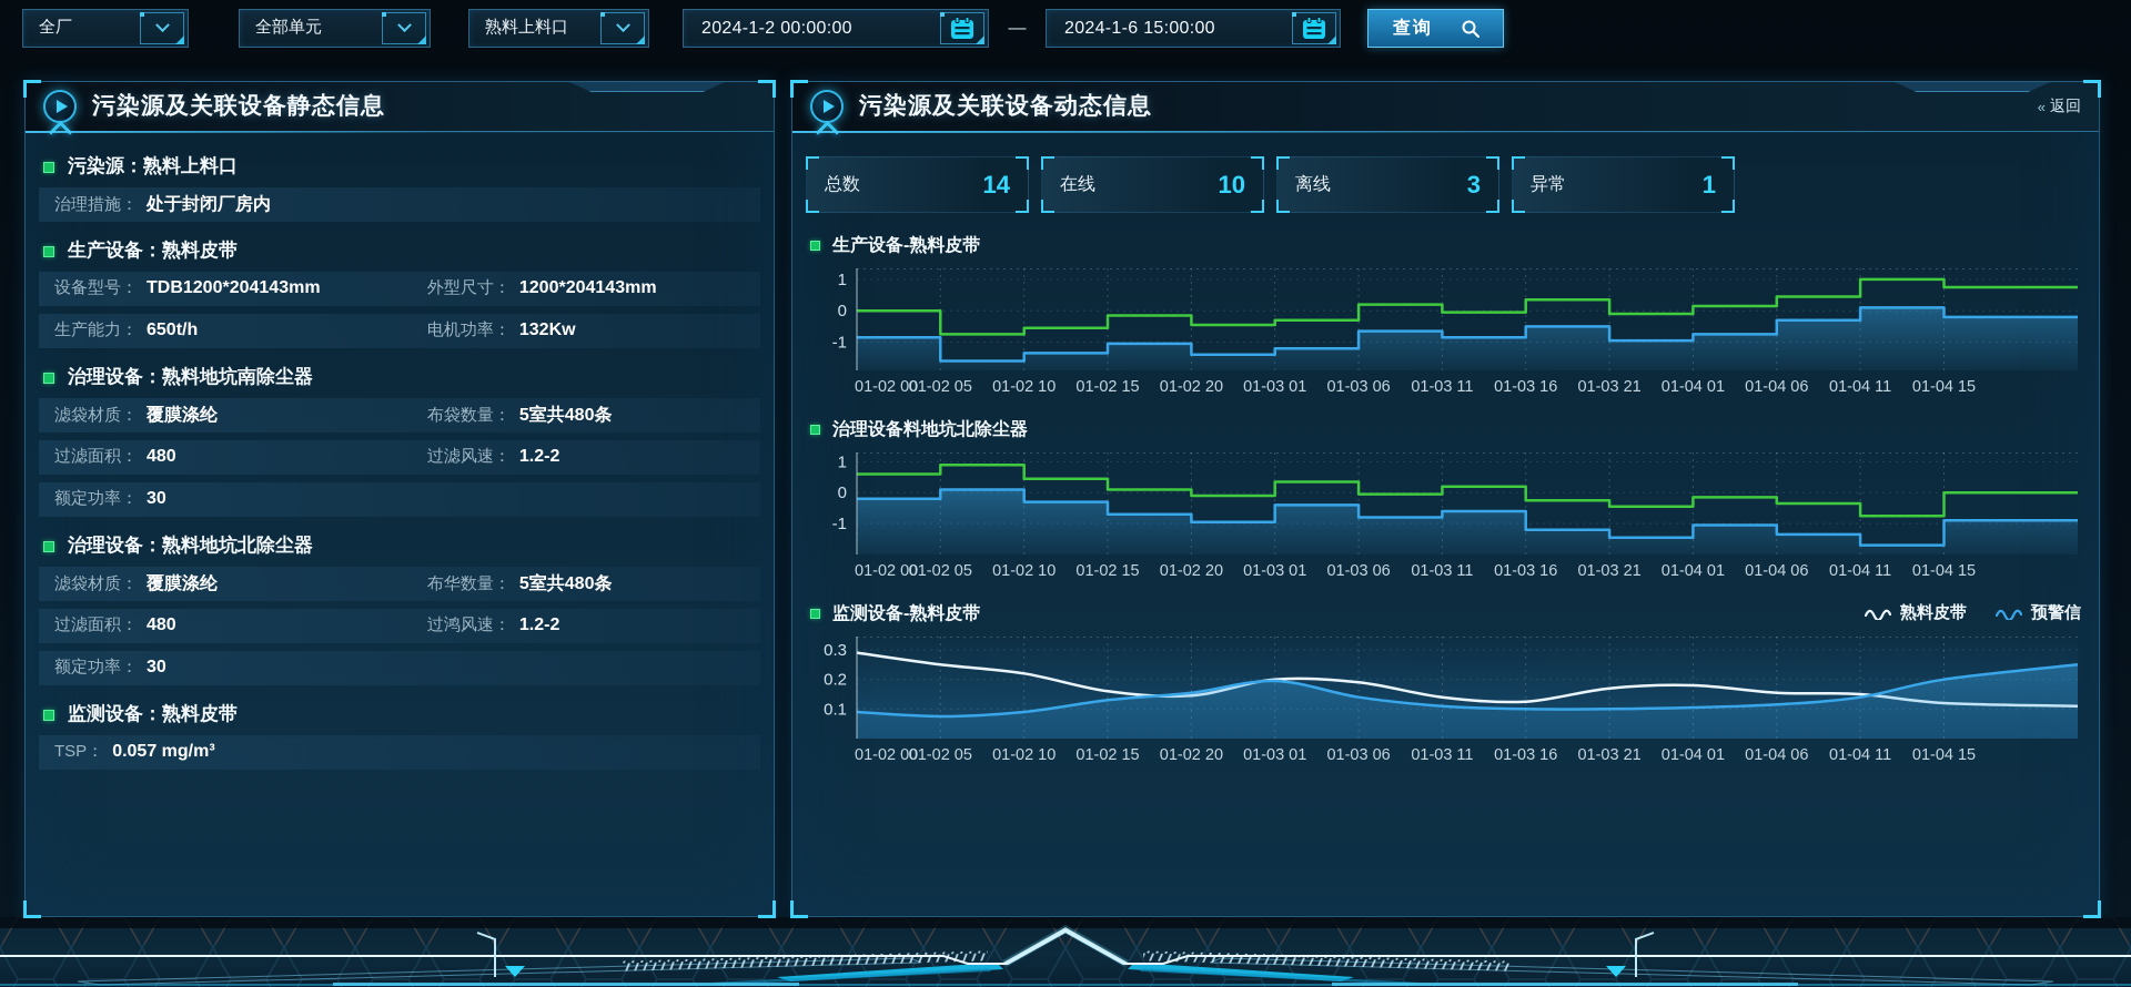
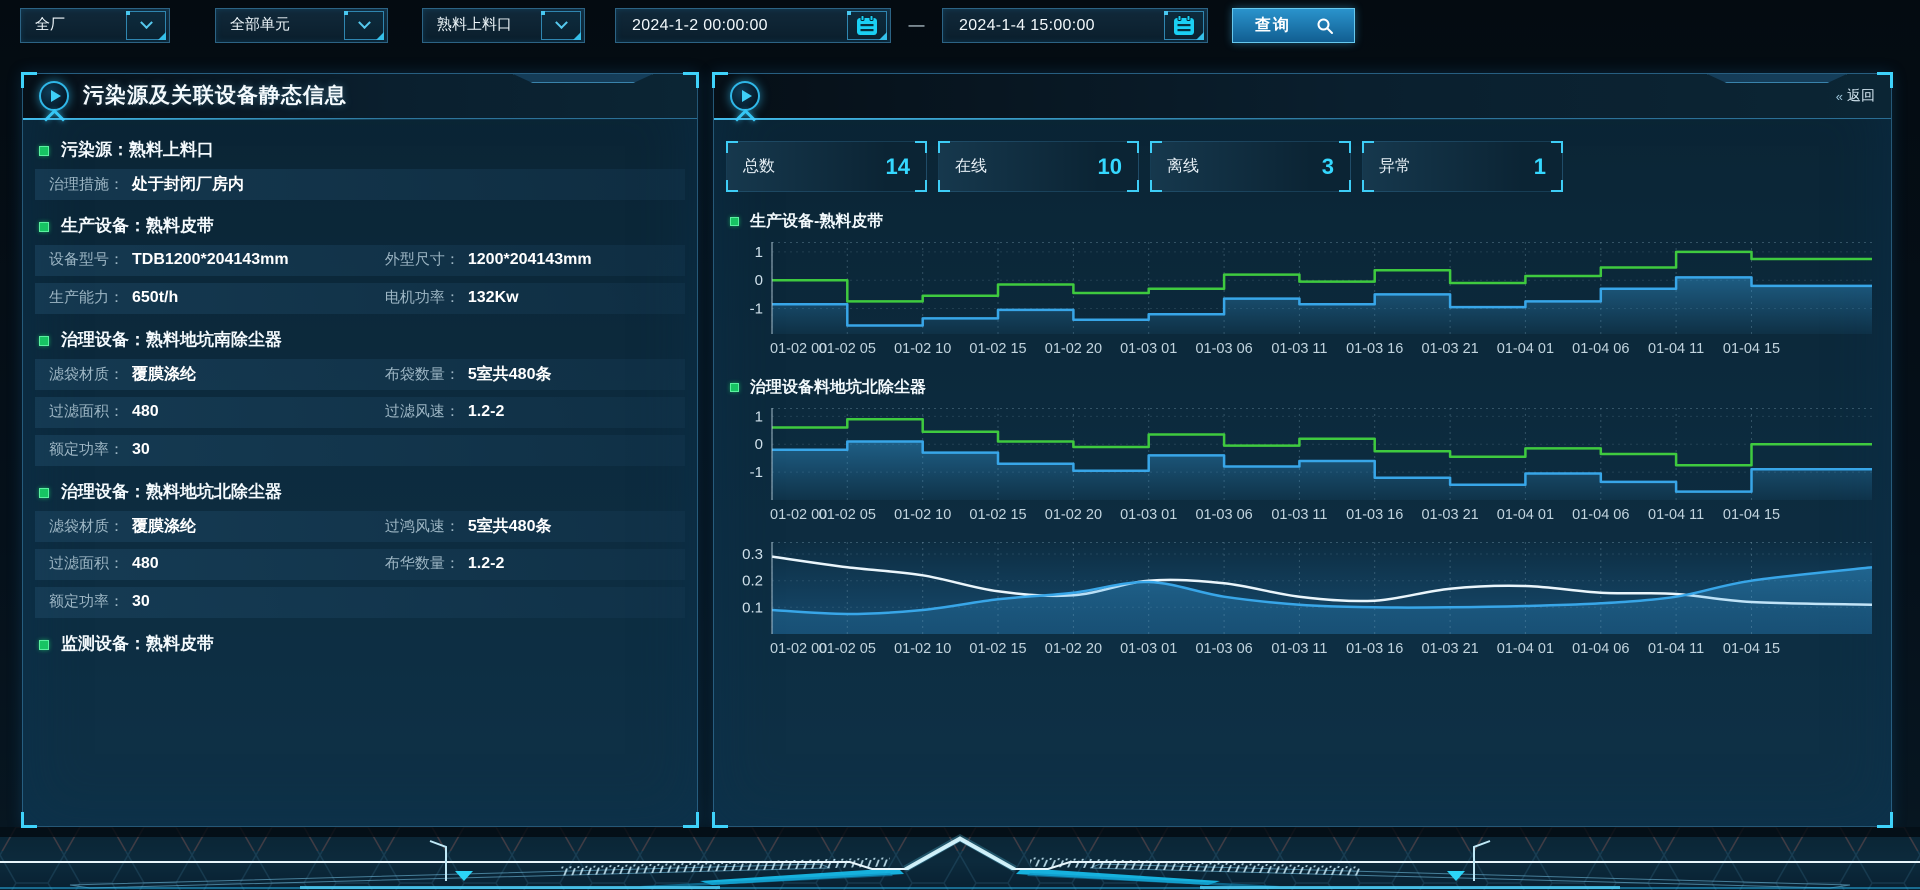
  全厂
  全部单元
  熟料上料口
  2024-1-2 00:00:00
  —
- 2024-1-6 15:00:00
+ 2024-1-4 15:00:00
  查询
  污染源及关联设备静态信息
  污染源：熟料上料口
  治理措施：
  处于封闭厂房内
  生产设备：熟料皮带
  设备型号：
  TDB1200*204143mm
  外型尺寸：
  1200*204143mm
  生产能力：
  650t/h
  电机功率：
  132Kw
  治理设备：熟料地坑南除尘器
  滤袋材质：
  覆膜涤纶
  布袋数量：
  5室共480条
  过滤面积：
  480
  过滤风速：
  1.2-2
  额定功率：
  30
  治理设备：熟料地坑北除尘器
  滤袋材质：
  覆膜涤纶
- 布华数量：
+ 过鸿风速：
  5室共480条
  过滤面积：
  480
- 过鸿风速：
+ 布华数量：
  1.2-2
  额定功率：
  30
  监测设备：熟料皮带
- TSP：
- 0.057 mg/m³
- 污染源及关联设备动态信息
  «
  返回
  总数
  14
  在线
  10
  离线
  3
  异常
  1
  生产设备-熟料皮带
  1
  0
  -1
  01-02 00
  01-02 05
  01-02 10
  01-02 15
  01-02 20
  01-03 01
  01-03 06
  01-03 11
  01-03 16
  01-03 21
  01-04 01
  01-04 06
  01-04 11
  01-04 15
  治理设备料地坑北除尘器
  1
  0
  -1
  01-02 00
  01-02 05
  01-02 10
  01-02 15
  01-02 20
  01-03 01
  01-03 06
  01-03 11
  01-03 16
  01-03 21
  01-04 01
  01-04 06
  01-04 11
  01-04 15
- 监测设备-熟料皮带
- 熟料皮带
- 预警信
  0.3
  0.2
  0.1
  01-02 00
  01-02 05
  01-02 10
  01-02 15
  01-02 20
  01-03 01
  01-03 06
  01-03 11
  01-03 16
  01-03 21
  01-04 01
  01-04 06
  01-04 11
  01-04 15
